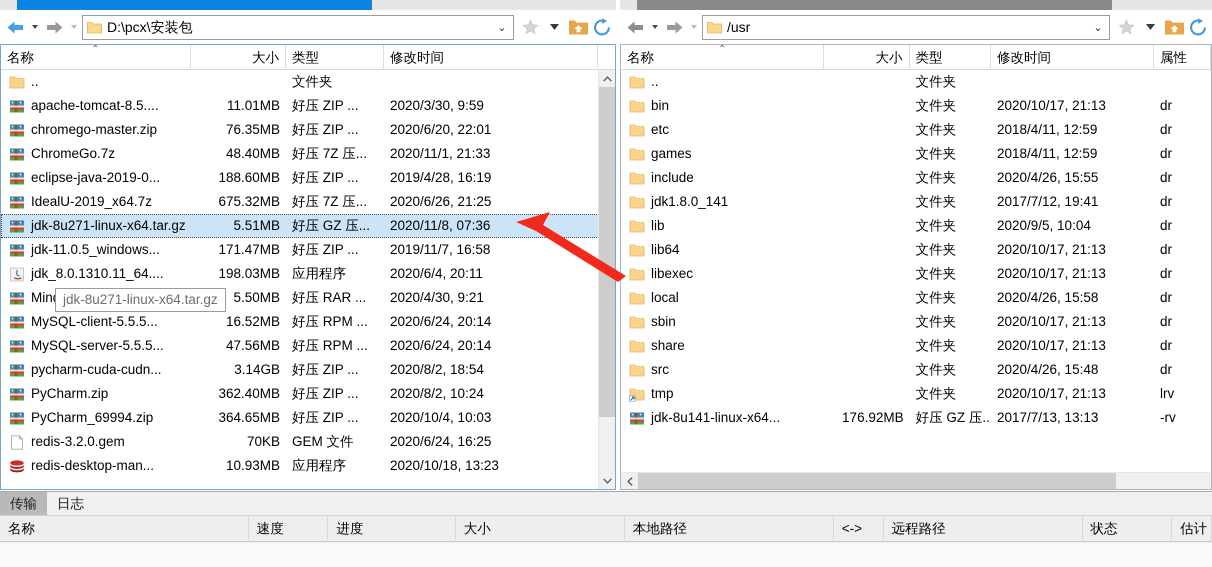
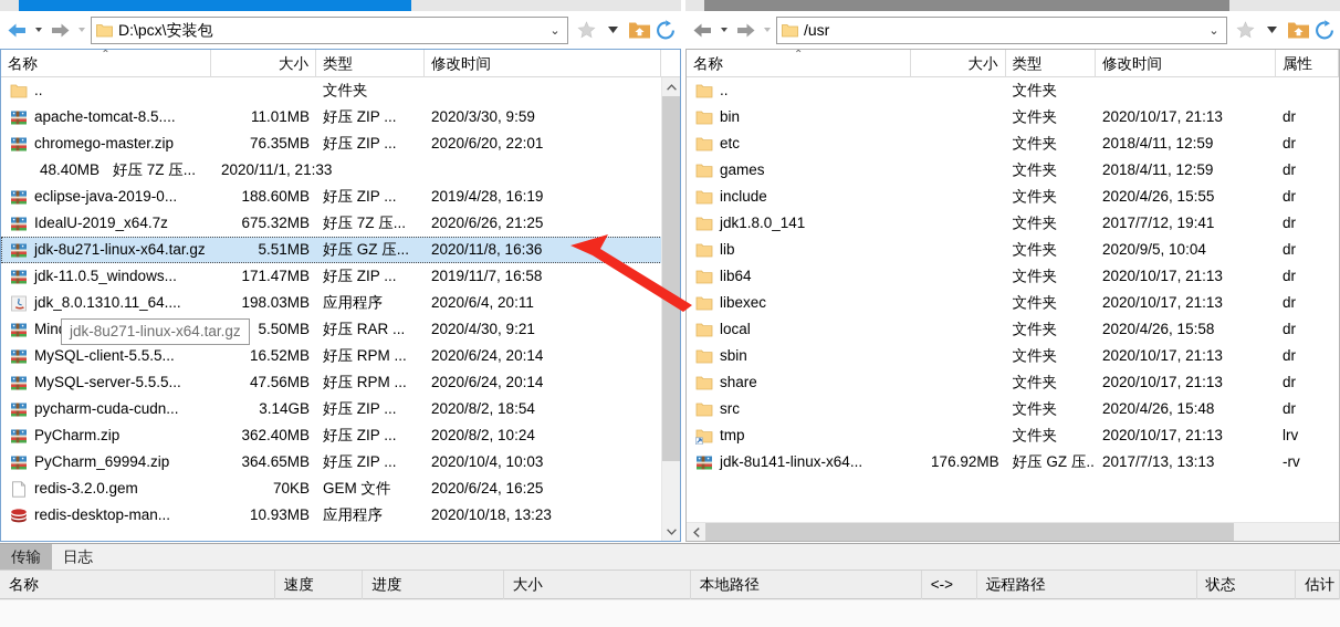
  D:\pcx\安装包
  ⌄
  名称
  ⌃
  大小
  类型
  修改时间
  ..
  文件夹
  apache-tomcat-8.5....
  11.01MB
  好压 ZIP ...
  2020/3/30, 9:59
  chromego-master.zip
  76.35MB
  好压 ZIP ...
  2020/6/20, 22:01
- ChromeGo.7z
  48.40MB
  好压 7Z 压...
  2020/11/1, 21:33
  eclipse-java-2019-0...
  188.60MB
  好压 ZIP ...
  2019/4/28, 16:19
  IdealU-2019_x64.7z
  675.32MB
  好压 7Z 压...
  2020/6/26, 21:25
  jdk-8u271-linux-x64.tar.gz
  5.51MB
  好压 GZ 压...
- 2020/11/8, 07:36
+ 2020/11/8, 16:36
  jdk-11.0.5_windows...
  171.47MB
  好压 ZIP ...
  2019/11/7, 16:58
  jdk_8.0.1310.11_64....
  198.03MB
  应用程序
  2020/6/4, 20:11
  5.50MB
  好压 RAR ...
  2020/4/30, 9:21
  MySQL-client-5.5.5...
  16.52MB
  好压 RPM ...
  2020/6/24, 20:14
  MySQL-server-5.5.5...
  47.56MB
  好压 RPM ...
  2020/6/24, 20:14
  pycharm-cuda-cudn...
  3.14GB
  好压 ZIP ...
  2020/8/2, 18:54
  PyCharm.zip
  362.40MB
  好压 ZIP ...
  2020/8/2, 10:24
  PyCharm_69994.zip
  364.65MB
  好压 ZIP ...
  2020/10/4, 10:03
  redis-3.2.0.gem
  70KB
  GEM 文件
  2020/6/24, 16:25
  redis-desktop-man...
  10.93MB
  应用程序
  2020/10/18, 13:23
  jdk-8u271-linux-x64.tar.gz
  /usr
  ⌄
  名称
  ⌃
  大小
  类型
  修改时间
  属性
  ..
  文件夹
  bin
  文件夹
  2020/10/17, 21:13
  dr
  etc
  文件夹
  2018/4/11, 12:59
  dr
  games
  文件夹
  2018/4/11, 12:59
  dr
  include
  文件夹
  2020/4/26, 15:55
  dr
  jdk1.8.0_141
  文件夹
  2017/7/12, 19:41
  dr
  lib
  文件夹
  2020/9/5, 10:04
  dr
  lib64
  文件夹
  2020/10/17, 21:13
  dr
  libexec
  文件夹
  2020/10/17, 21:13
  dr
  local
  文件夹
  2020/4/26, 15:58
  dr
  sbin
  文件夹
  2020/10/17, 21:13
  dr
  share
  文件夹
  2020/10/17, 21:13
  dr
  src
  文件夹
  2020/4/26, 15:48
  dr
  tmp
  文件夹
  2020/10/17, 21:13
  lrv
  jdk-8u141-linux-x64...
  176.92MB
  好压 GZ 压..
  2017/7/13, 13:13
  -rv
  传输
  日志
  名称
  速度
  进度
  大小
  本地路径
  <->
  远程路径
  状态
  估计
